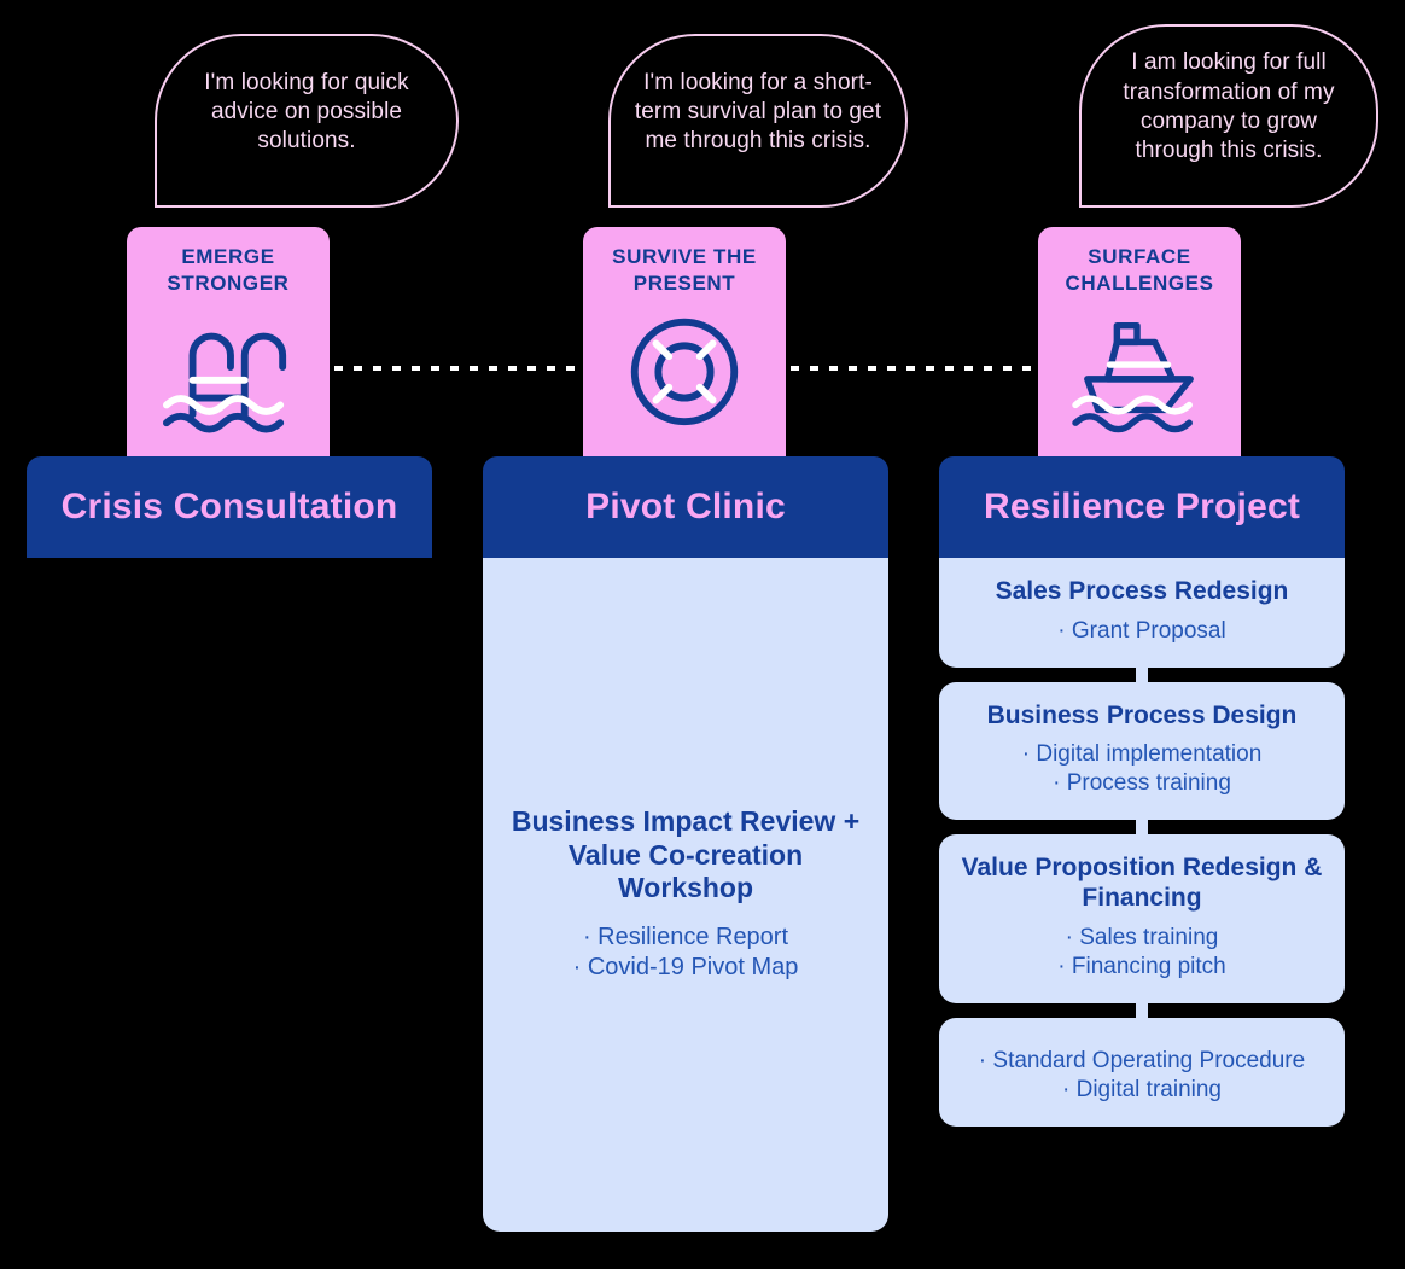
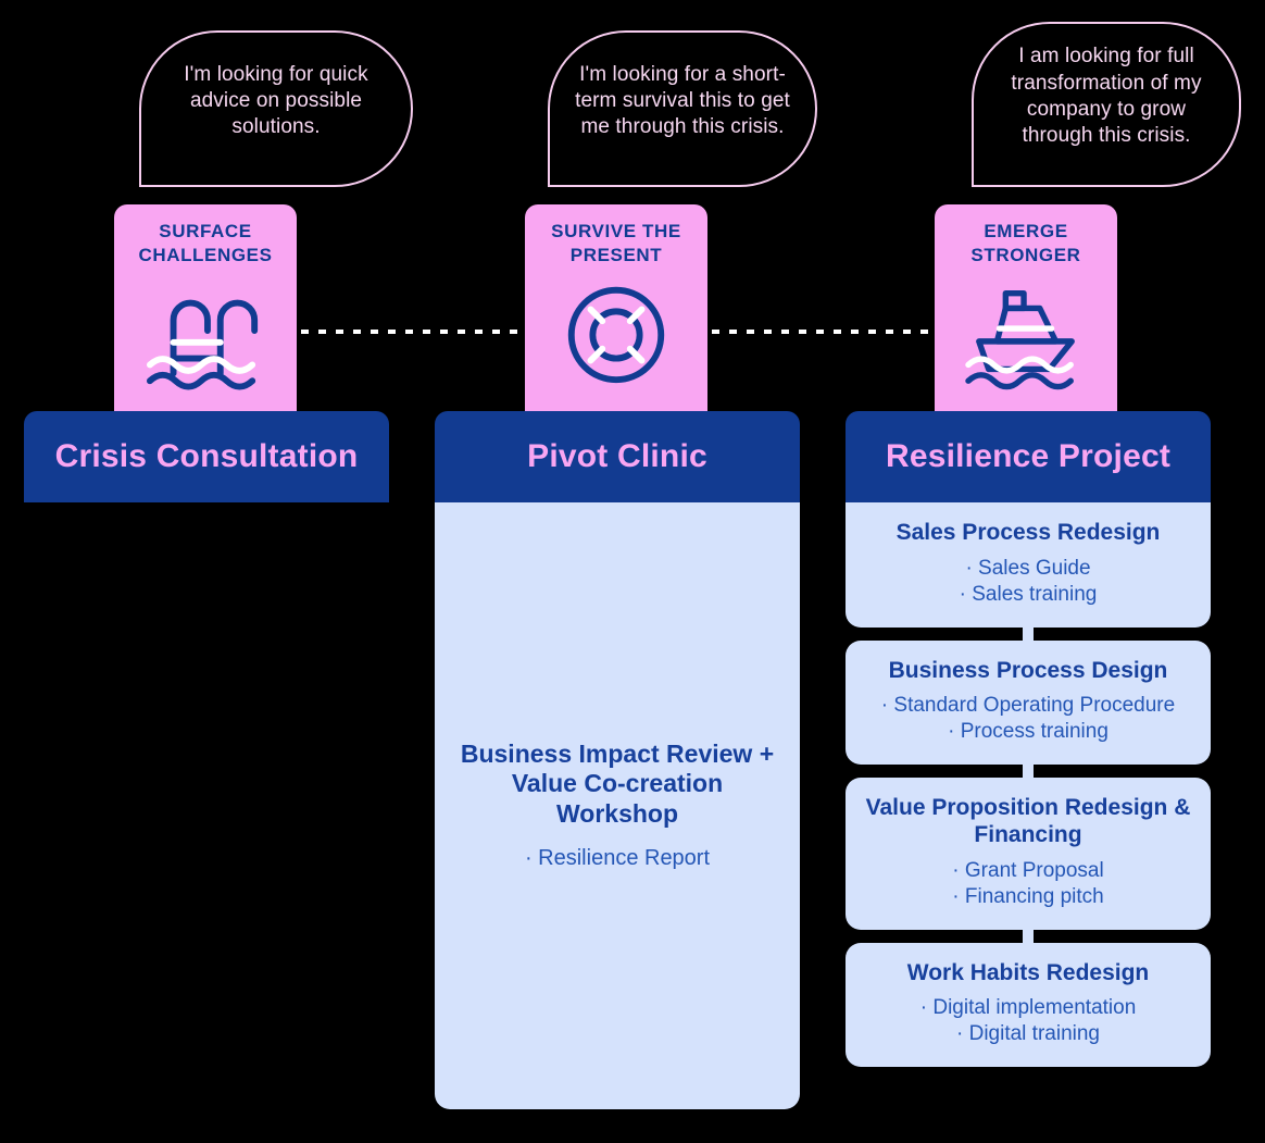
  I'm looking for quick advice on possible solutions.
- I'm looking for a short-term survival plan to get me through this crisis.
+ I'm looking for a short-term survival this to get me through this crisis.
  I am looking for full transformation of my company to grow through this crisis.
- EMERGE STRONGER
+ SURFACE CHALLENGES
  SURVIVE THE PRESENT
- SURFACE CHALLENGES
+ EMERGE STRONGER
  Crisis Consultation
  Pivot Clinic
  Business Impact Review + Value Co-creation Workshop
  Resilience Report
- Covid-19 Pivot Map
  Resilience Project
  Sales Process Redesign
+ Sales Guide
- Grant Proposal
+ Sales training
  Business Process Design
- Digital implementation
+ Standard Operating Procedure
  Process training
  Value Proposition Redesign & Financing
- Sales training
+ Grant Proposal
  Financing pitch
+ Work Habits Redesign
- Standard Operating Procedure
+ Digital implementation
  Digital training
